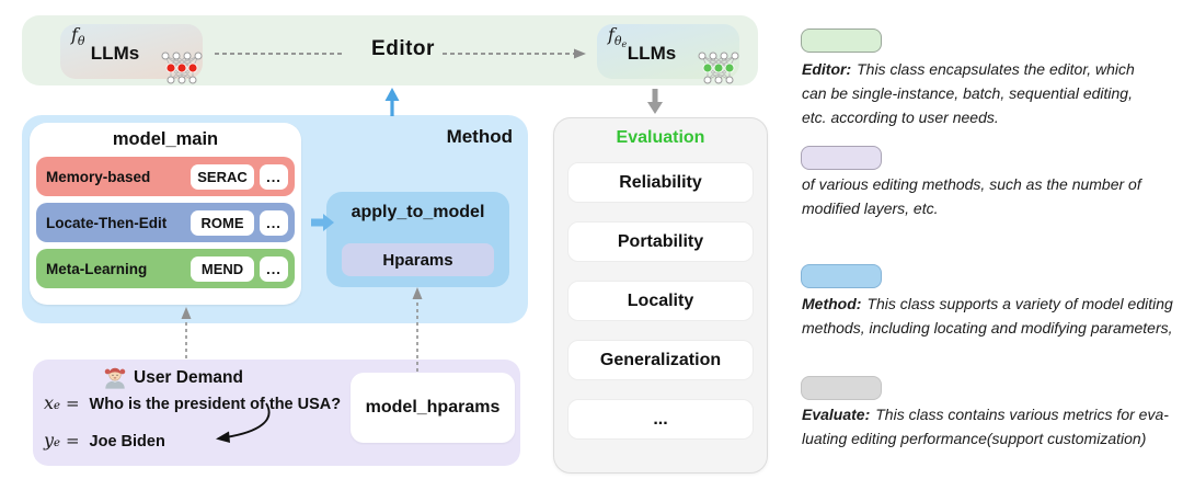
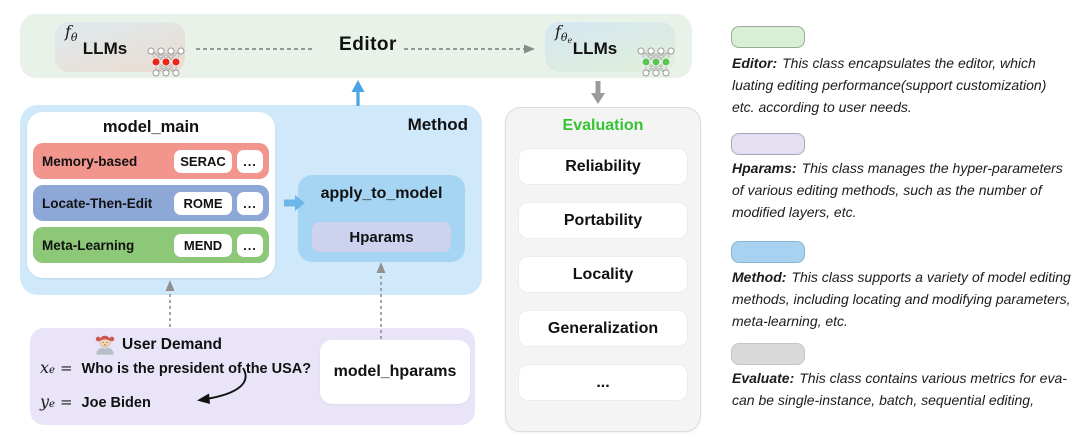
  fθ
  LLMs
  Editor
  fθe
  LLMs
  Method
  model_main
  Memory-based
  SERAC
  ...
  Locate-Then-Edit
  ROME
  ...
  Meta-Learning
  MEND
  ...
  apply_to_model
  Hparams
  User Demand
  x
  e
  =
  Who is the president of the USA?
  y
  e
  =
  Joe Biden
  model_hparams
  Evaluation
  Reliability
  Portability
  Locality
  Generalization
  ...
  Editor: This class encapsulates the editor, which
- can be single-instance, batch, sequential editing,
+ luating editing performance(support customization)
  etc. according to user needs.
+ Hparams: This class manages the hyper-parameters
  of various editing methods, such as the number of
  modified layers, etc.
  Method: This class supports a variety of model editing
  methods, including locating and modifying parameters,
+ meta-learning, etc.
  Evaluate: This class contains various metrics for eva-
- luating editing performance(support customization)
+ can be single-instance, batch, sequential editing,
